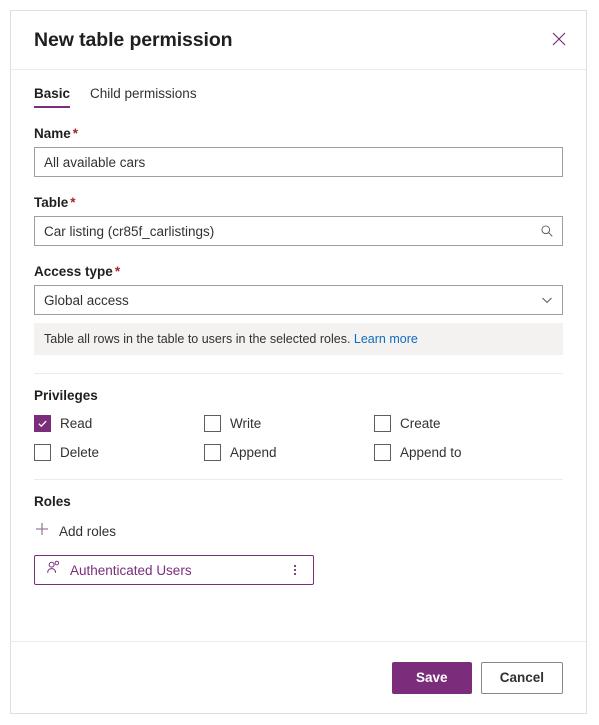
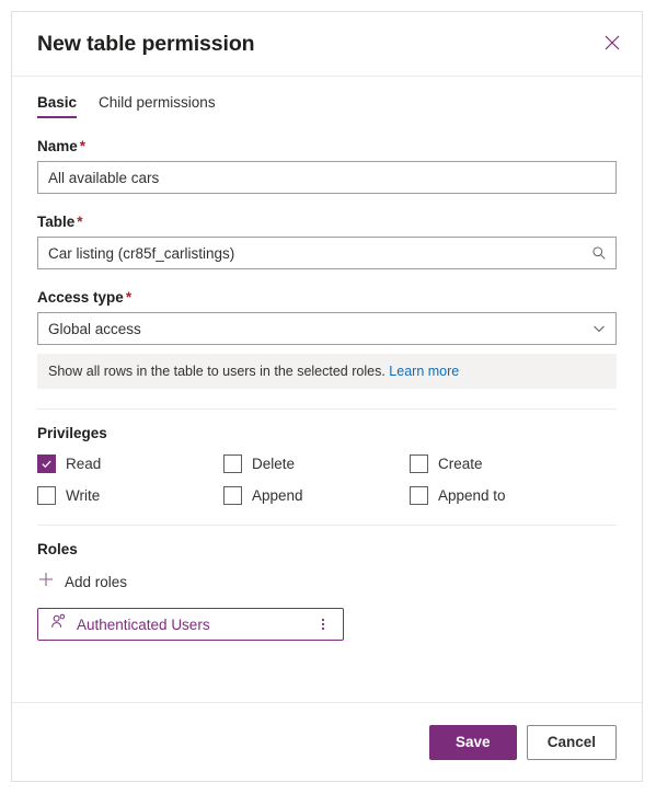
  New table permission
  Basic
  Child permissions
  Name *
  All available cars
  Table *
  Car listing (cr85f_carlistings)
  Access type *
  Global access
- Table all rows in the table to users in the selected roles. Learn more
+ Show all rows in the table to users in the selected roles. Learn more
  Privileges
  Read
- Write
+ Delete
  Create
- Delete
+ Write
  Append
  Append to
  Roles
  Add roles
  Authenticated Users
  Save
  Cancel
